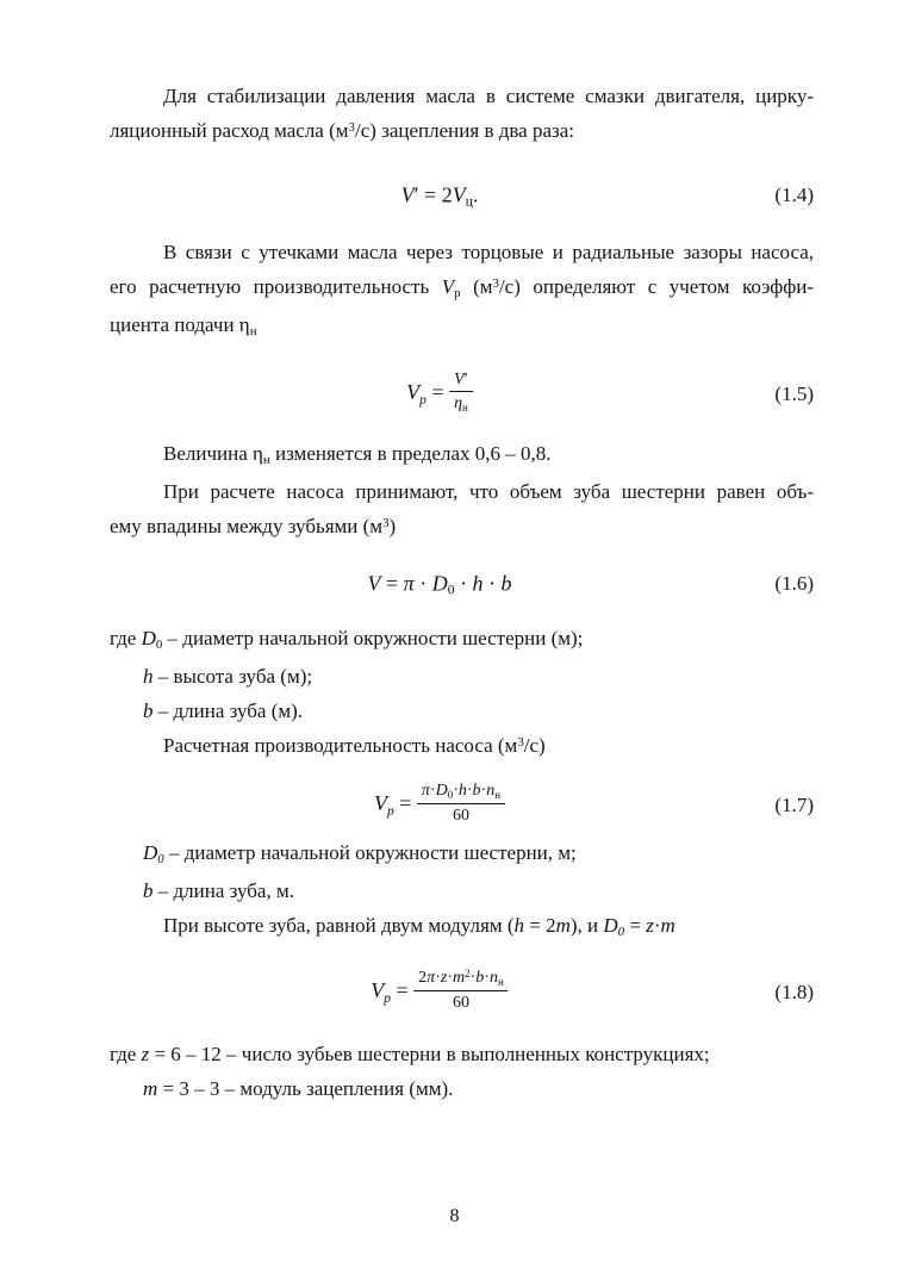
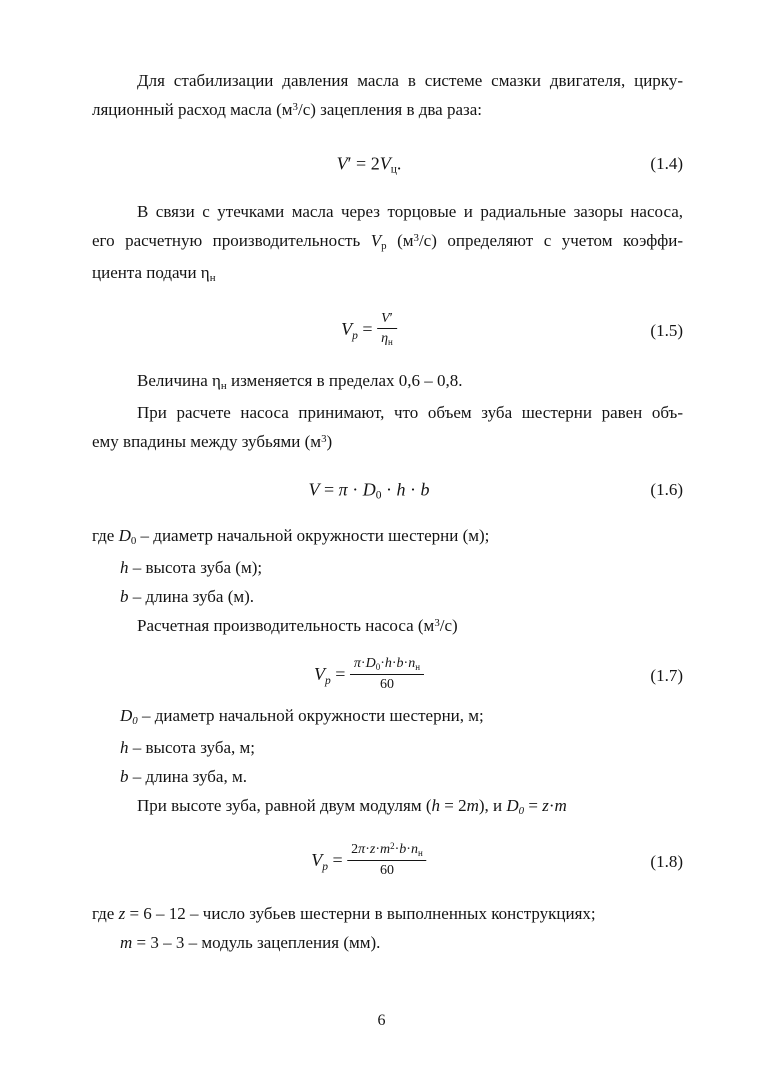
  Для стабилизации давления масла в системе смазки двигателя, цирку-
  ляционный расход масла (м3/с) зацепления в два раза:
  V′ = 2Vц.
  (1.4)
  В связи с утечками масла через торцовые и радиальные зазоры насоса,
  его расчетную производительность Vр (м3/с) определяют с учетом коэффи-
  циента подачи ηн
  Vp =
  V′
  ηн
  (1.5)
  Величина ηн изменяется в пределах 0,6 – 0,8.
  При расчете насоса принимают, что объем зуба шестерни равен объ-
  ему впадины между зубьями (м3)
  V = π · D0 · h · b
  (1.6)
  где D0 – диаметр начальной окружности шестерни (м);
  h – высота зуба (м);
  b – длина зуба (м).
  Расчетная производительность насоса (м3/с)
  Vp =
  π·D0·h·b·nн
  60
  (1.7)
  D0 – диаметр начальной окружности шестерни, м;
+ h – высота зуба, м;
  b – длина зуба, м.
  При высоте зуба, равной двум модулям (h = 2m), и D0 = z·m
  Vp =
  2π·z·m2·b·nн
  60
  (1.8)
  где z = 6 – 12 – число зубьев шестерни в выполненных конструкциях;
  m = 3 – 3 – модуль зацепления (мм).
- 8
+ 6
